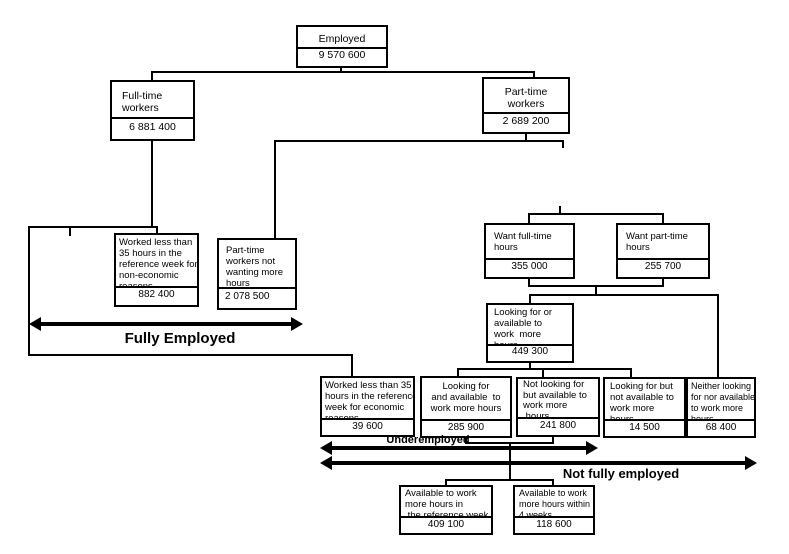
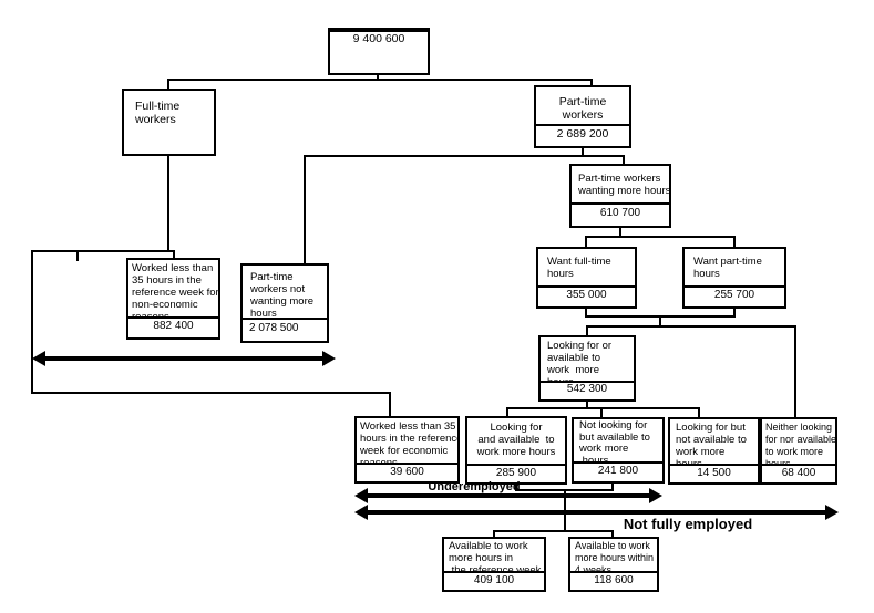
- Employed
- 9 570 600
+ 9 400 600
  Full-time
  workers
- 6 881 400
  Part-time
  workers
  2 689 200
+ Part-time workers
+ wanting more hours
+ 610 700
  Want full-time
  hours
  355 000
  Want part-time
  hours
  255 700
  Worked less than
  35 hours in the
  reference week for
  non-economic
  882 400
  Part-time
  workers not
  wanting more
  hours
  2 078 500
  Looking for or
  available to
  work more
- 449 300
+ 542 300
  Worked less than 35
  hours in the referenc
  week for economic
  39 600
  Looking for
  and available to
  work more hours
  285 900
  Not looking for
  but available to
  work more
  hours
  241 800
  Looking for but
  not available to
  work more
  14 500
  Neither looking
  for nor available
  to work more
  68 400
  Available to work
  more hours in
  the reference week
  409 100
  Available to work
  more hours within
  4 weeks
  118 600
- Fully Employed
  Underemployed
  Not fully employed
